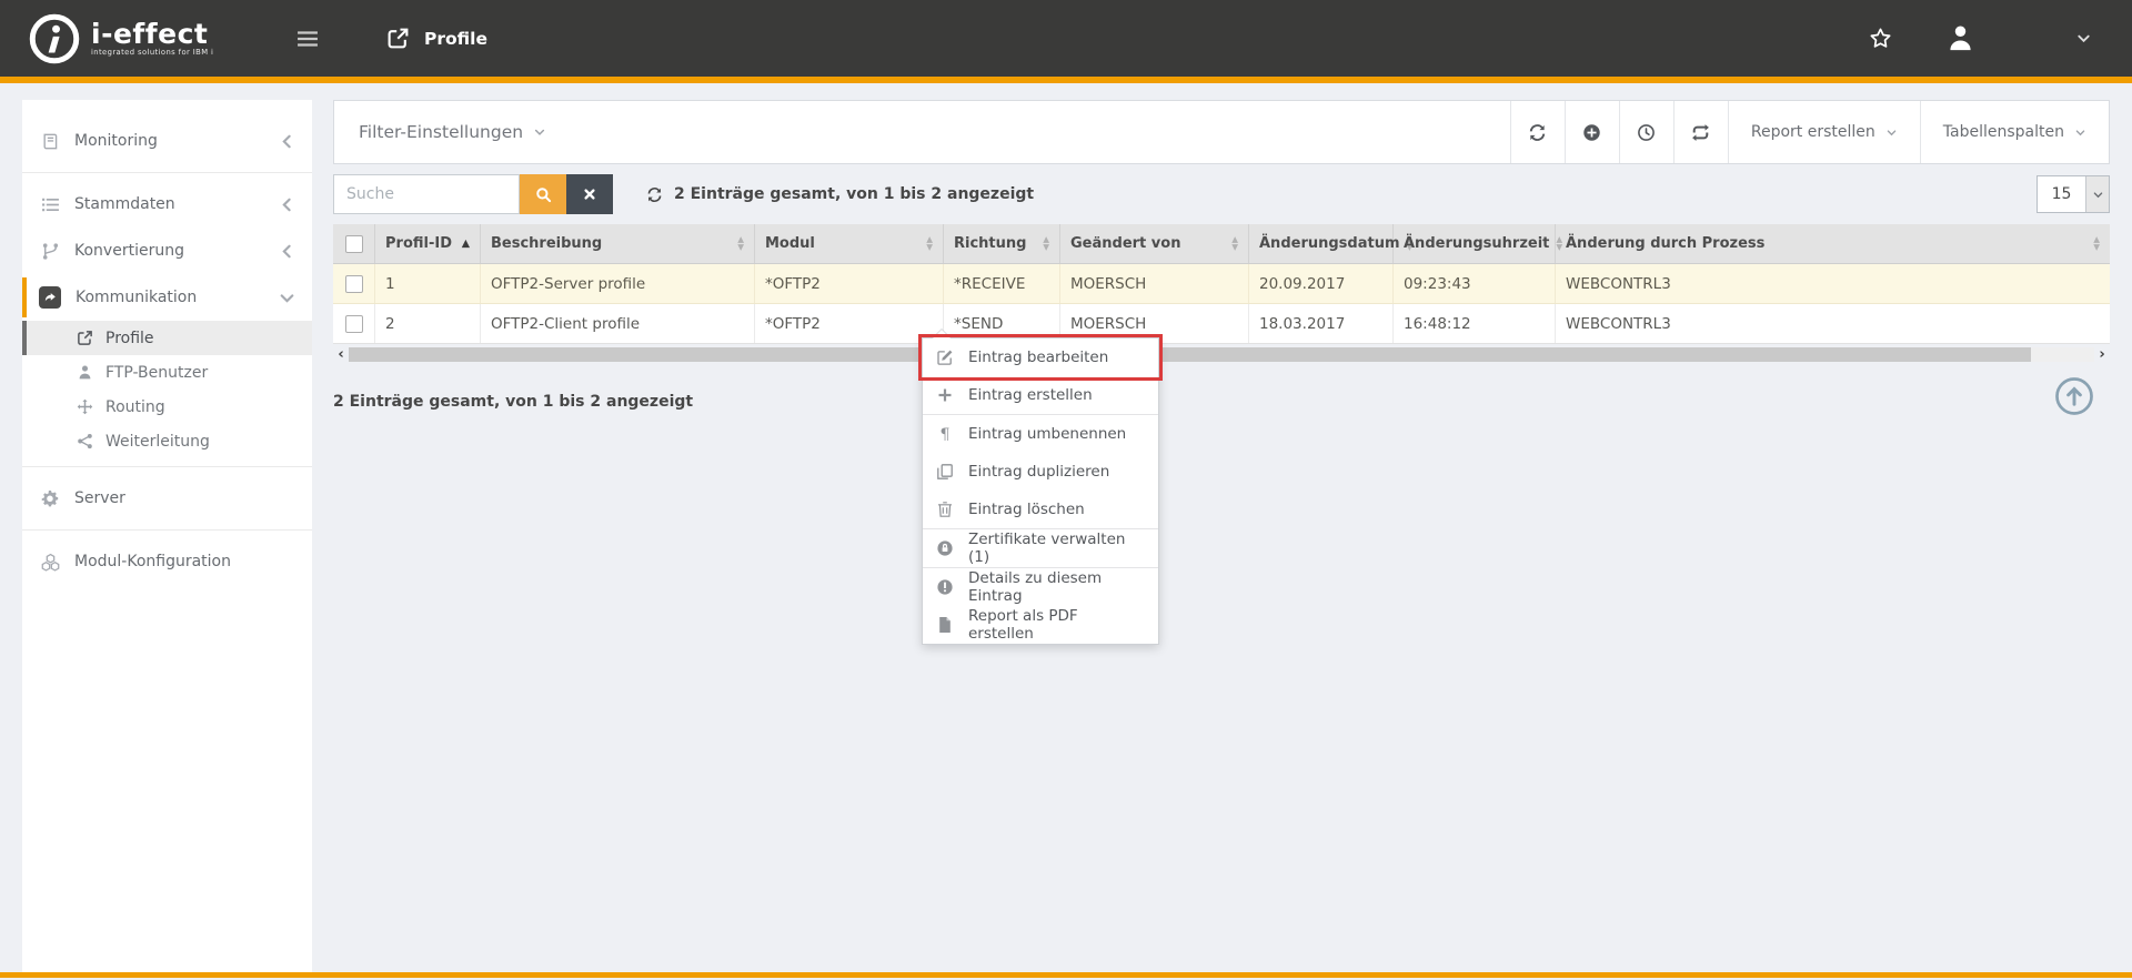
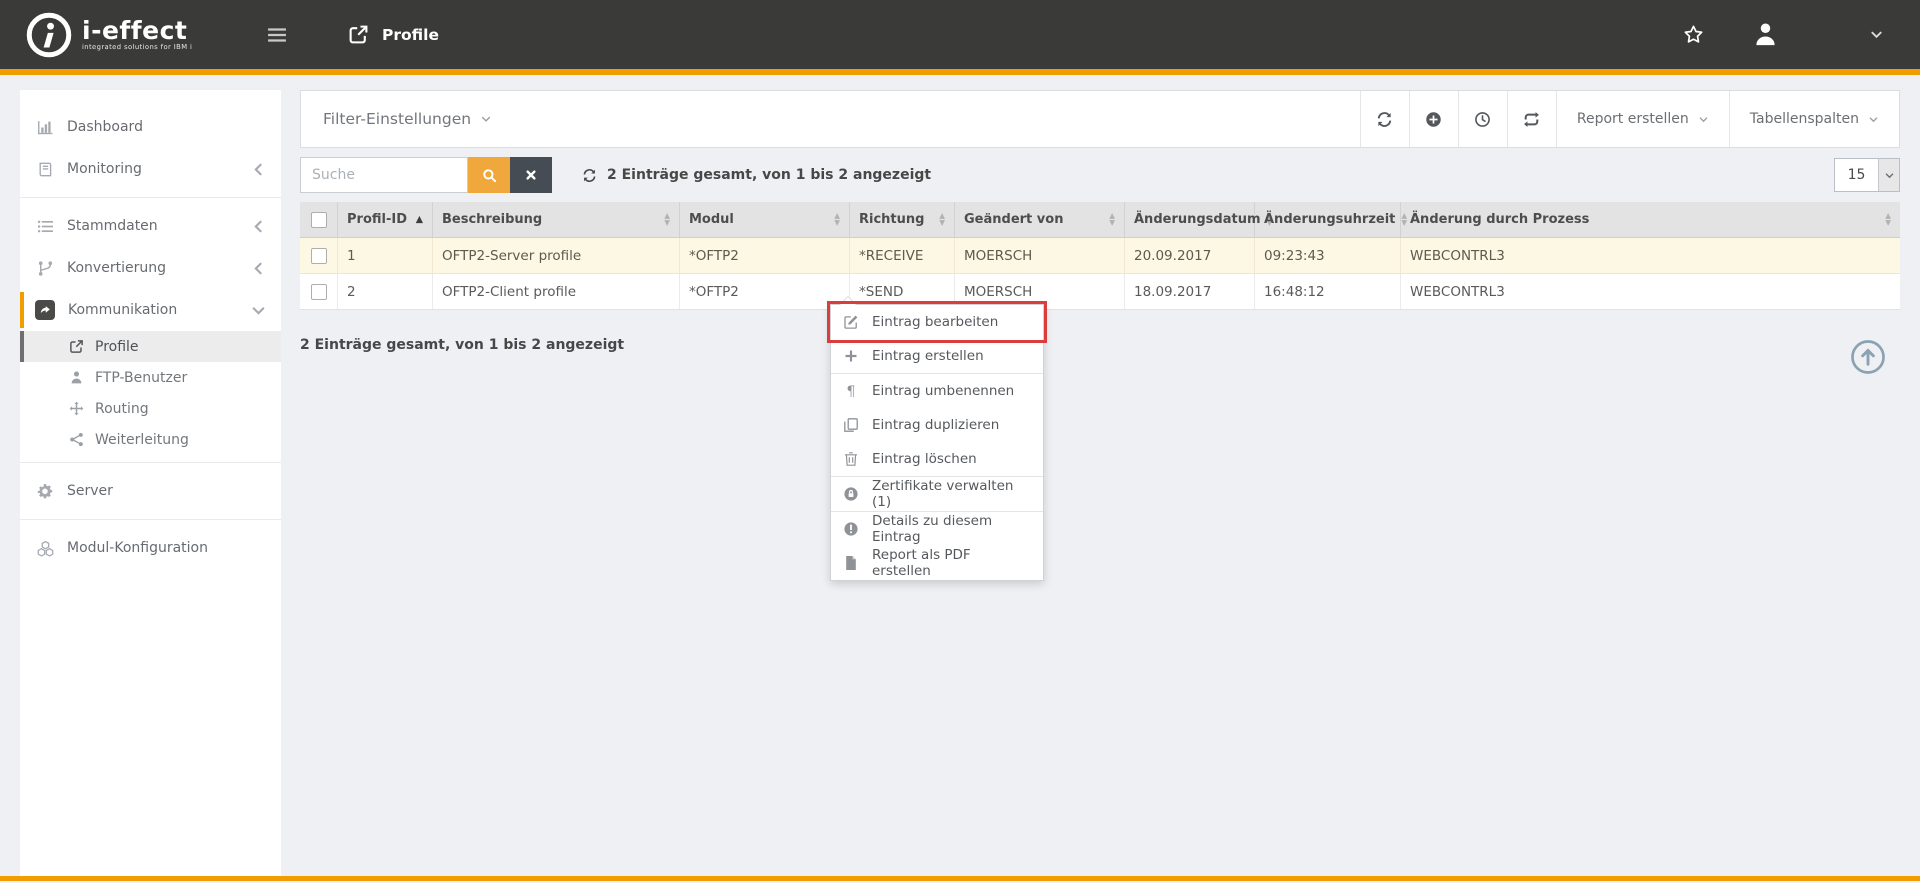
  i-effect
  integrated solutions for IBM i
  Profile
+ Dashboard
  Monitoring
  Stammdaten
  Konvertierung
  Kommunikation
  Profile
  FTP-Benutzer
  Routing
  Weiterleitung
  Server
  Modul-Konfiguration
  Filter-Einstellungen
  Report erstellen
  Tabellenspalten
  Suche
  2 Einträge gesamt, von 1 bis 2 angezeigt
  15
  Profil-ID
  ▲
  Beschreibung
  ▲
  ▼
  Modul
  ▲
  ▼
  Richtung
  ▲
  ▼
  Geändert von
  ▲
  ▼
  Änderungsdatum
  ▲
  ▼
  Änderungsuhrzeit
  ▲
  ▼
  Änderung durch Prozess
  ▲
  ▼
  1
  OFTP2-Server profile
  *OFTP2
  *RECEIVE
  MOERSCH
  20.09.2017
  09:23:43
  WEBCONTRL3
  2
  OFTP2-Client profile
  *OFTP2
  *SEND
  MOERSCH
- 18.03.2017
+ 18.09.2017
  16:48:12
  WEBCONTRL3
- ‹
- ›
  2 Einträge gesamt, von 1 bis 2 angezeigt
  Eintrag bearbeiten
  Eintrag erstellen
  ¶
  Eintrag umbenennen
  Eintrag duplizieren
  Eintrag löschen
  Zertifikate verwalten (1)
  Details zu diesem Eintrag
  Report als PDF erstellen
